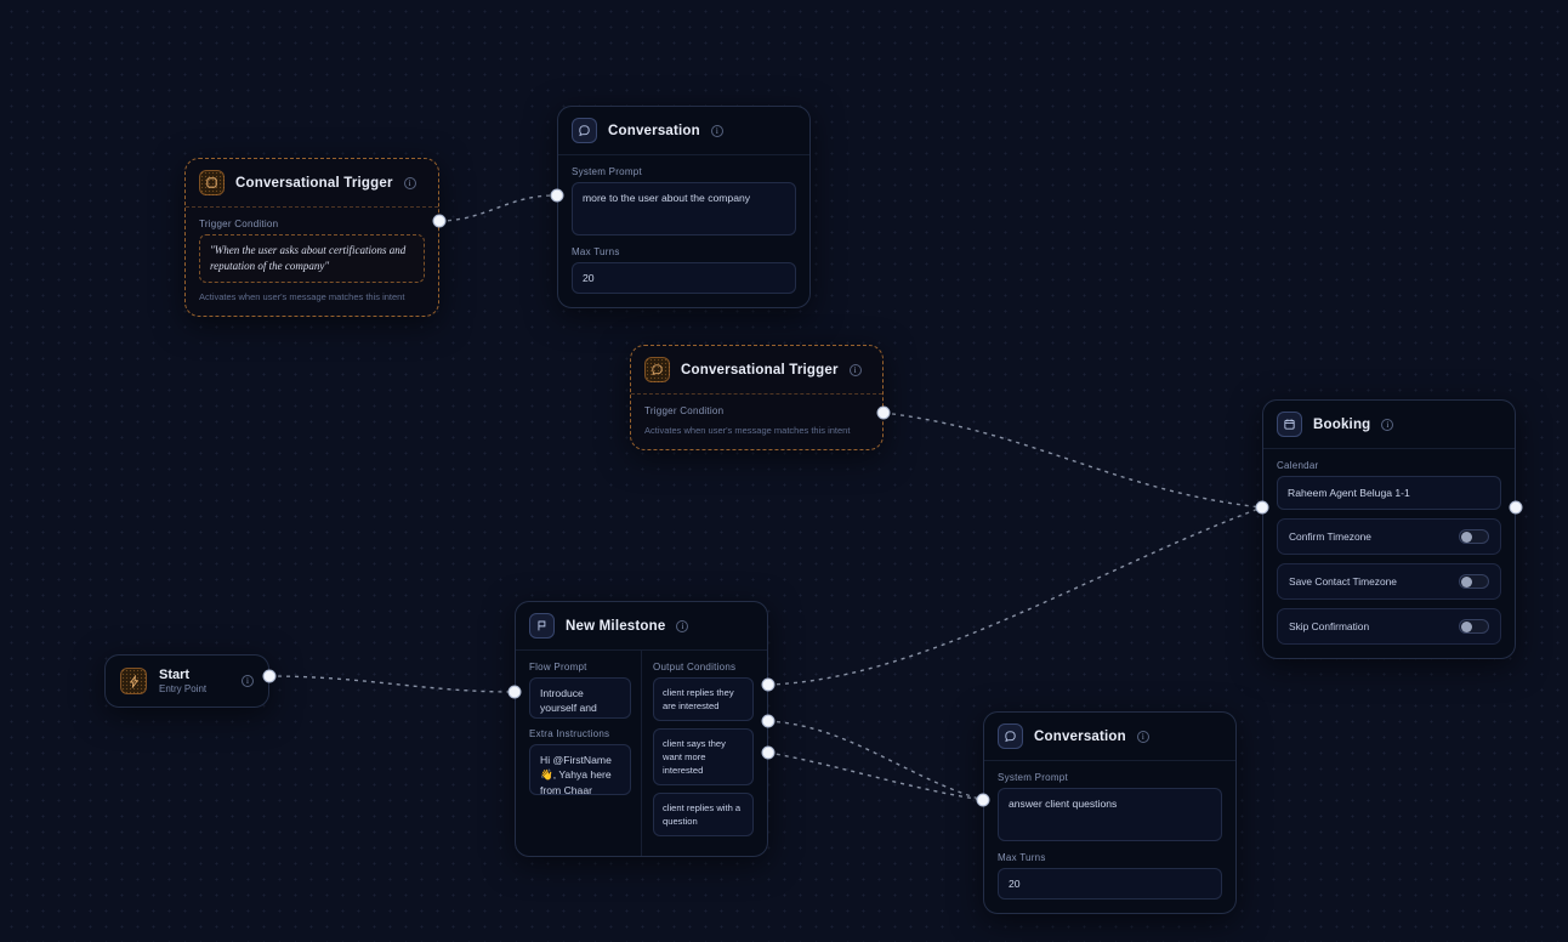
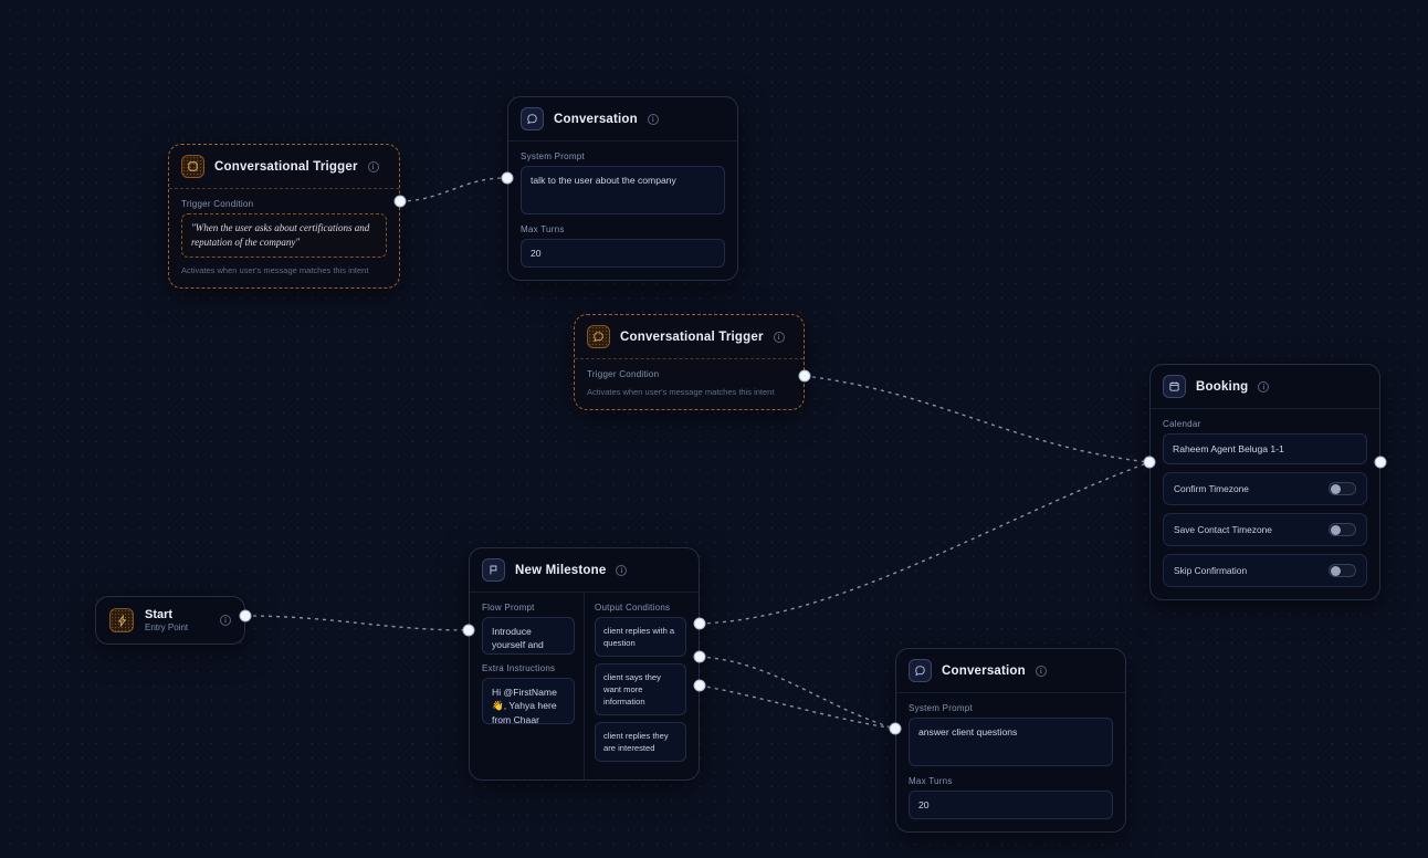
  Conversational Trigger
  i
  Trigger Condition
  "When the user asks about certifications and reputation of the company"
  Activates when user's message matches this intent
  Conversation
  i
  System Prompt
- more to the user about the company
+ talk to the user about the company
  Max Turns
  20
  Conversational Trigger
  i
  Trigger Condition
  Activates when user's message matches this intent
  Booking
  i
  Calendar
  Raheem Agent Beluga 1-1
  Confirm Timezone
  Save Contact Timezone
  Skip Confirmation
  Start
  Entry Point
  i
  New Milestone
  i
  Flow Prompt
  Extra Instructions
  Output Conditions
- client replies they are interested
+ client replies with a question
- client says they want more interested
+ client says they want more information
- client replies with a question
+ client replies they are interested
  Conversation
  i
  System Prompt
  answer client questions
  Max Turns
  20
